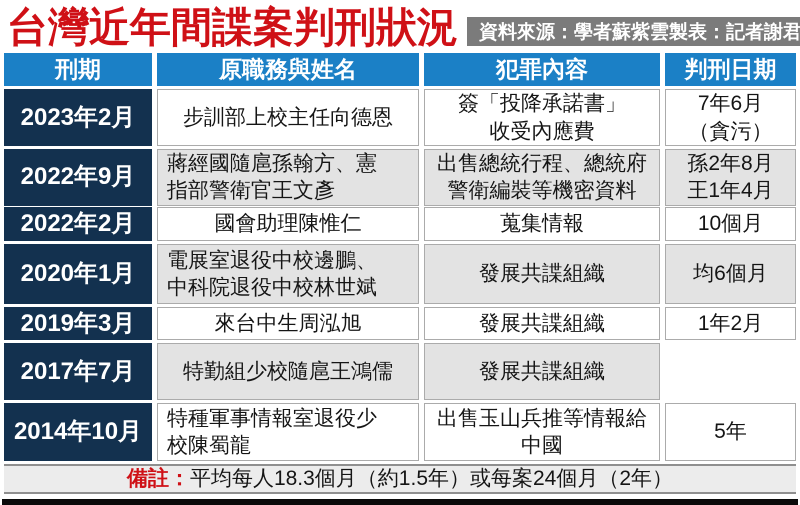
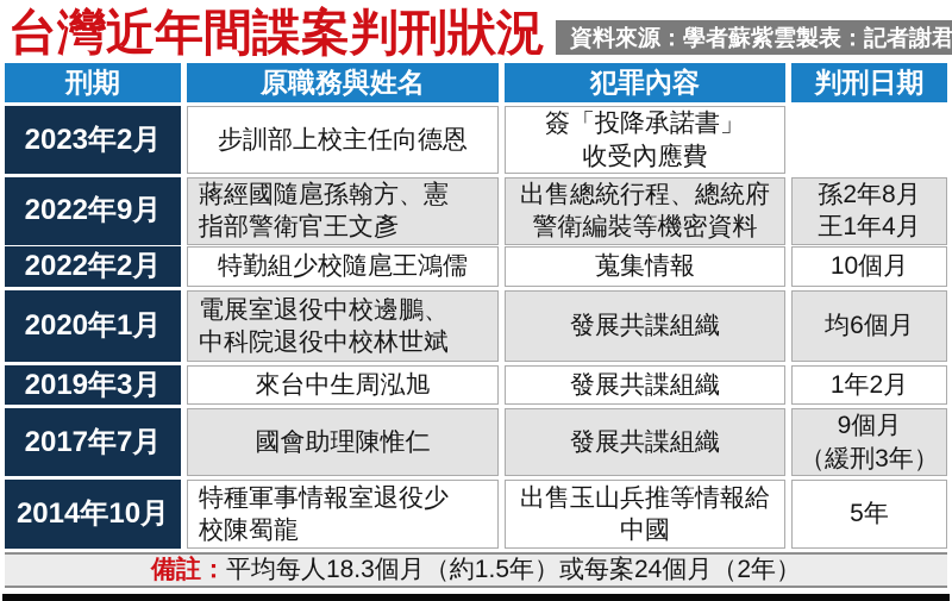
  台灣近年間諜案判刑狀況
  資料來源：學者蘇紫雲
  製表：記者謝君
  刑期
  原職務與姓名
  犯罪內容
  判刑日期
  2023年2月
  步訓部上校主任向德恩
  簽「投降承諾書」
  收受內應費
- 7年6月
- （貪污）
  2022年9月
  蔣經國隨扈孫翰方、憲
  指部警衛官王文彥
  出售總統行程、總統府
  警衛編裝等機密資料
  孫2年8月
  王1年4月
  2022年2月
- 國會助理陳惟仁
+ 特勤組少校隨扈王鴻儒
  蒐集情報
  10個月
  2020年1月
  電展室退役中校邊鵬、
  中科院退役中校林世斌
  發展共諜組織
  均6個月
  2019年3月
  來台中生周泓旭
  發展共諜組織
  1年2月
  2017年7月
- 特勤組少校隨扈王鴻儒
+ 國會助理陳惟仁
  發展共諜組織
+ 9個月
+ （緩刑3年）
  2014年10月
  特種軍事情報室退役少
  校陳蜀龍
  出售玉山兵推等情報給
  中國
  5年
  備註：
  平均每人18.3個月（約1.5年）或每案24個月（2年）
